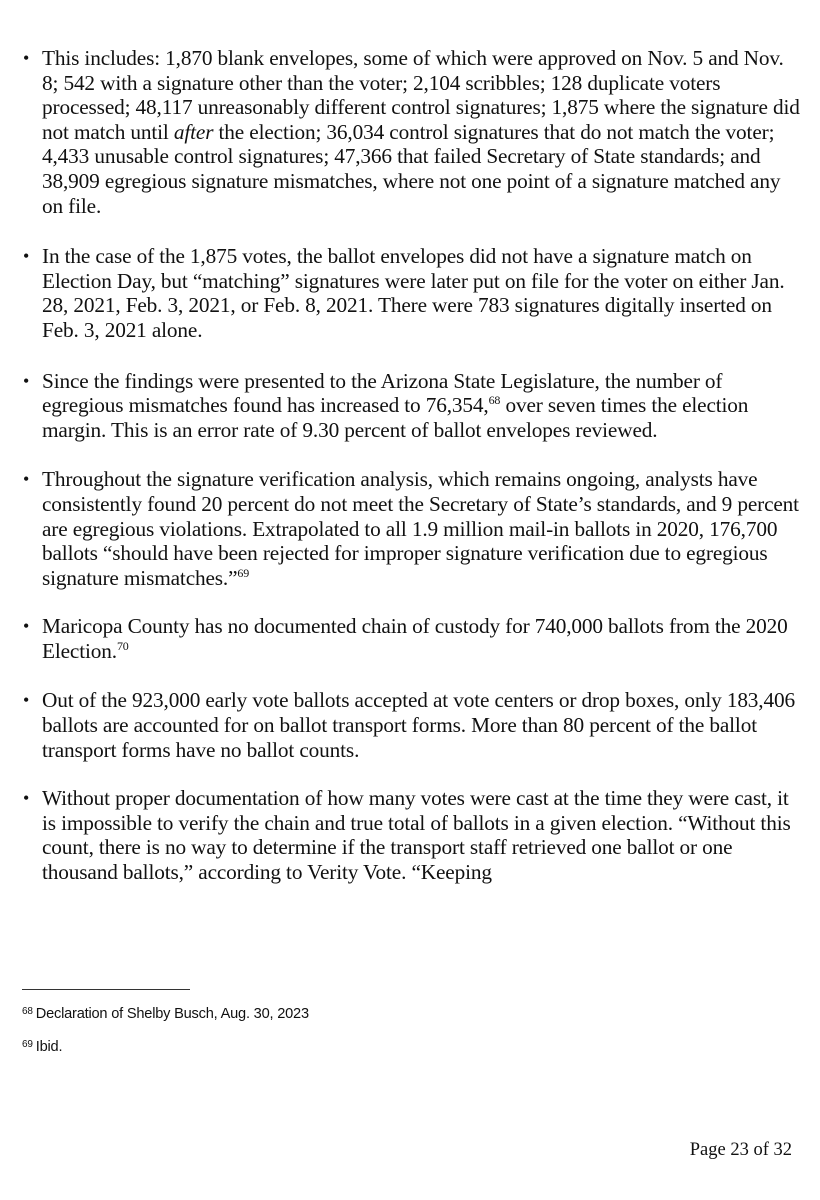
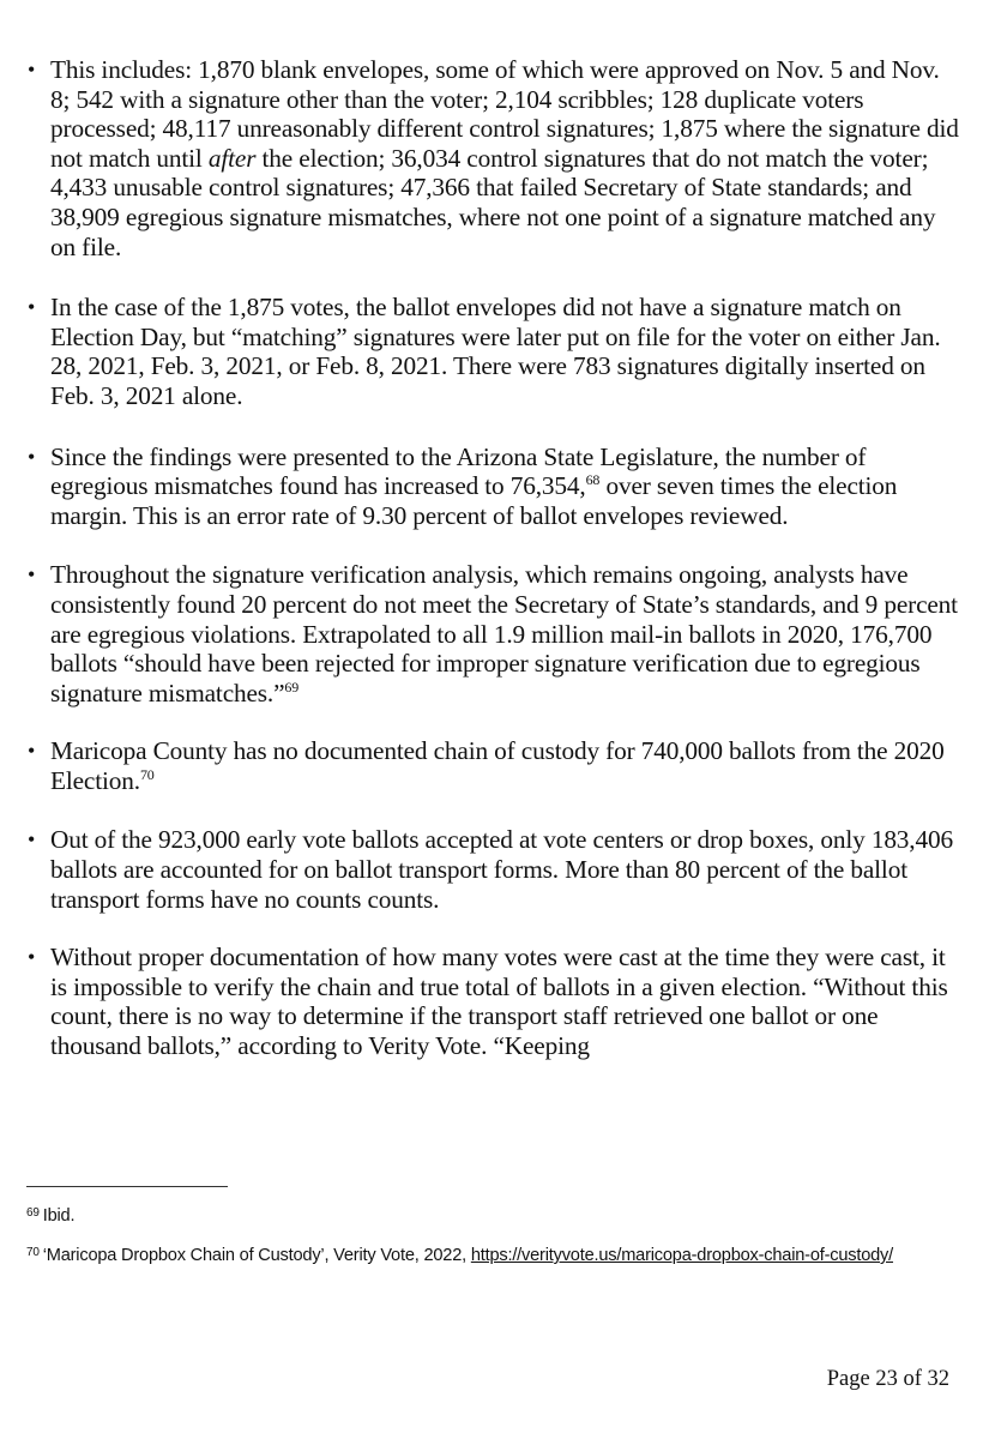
  •
  This includes: 1,870 blank envelopes, some of which were approved on Nov. 5 and Nov. 8; 542 with a signature other than the voter; 2,104 scribbles; 128 duplicate voters processed; 48,117 unreasonably different control signatures; 1,875 where the signature did not match until after the election; 36,034 control signatures that do not match the voter; 4,433 unusable control signatures; 47,366 that failed Secretary of State standards; and 38,909 egregious signature mismatches, where not one point of a signature matched any on file.
  •
  In the case of the 1,875 votes, the ballot envelopes did not have a signature match on Election Day, but “matching” signatures were later put on file for the voter on either Jan. 28, 2021, Feb. 3, 2021, or Feb. 8, 2021. There were 783 signatures digitally inserted on Feb. 3, 2021 alone.
  •
  Since the findings were presented to the Arizona State Legislature, the number of egregious mismatches found has increased to 76,354,68 over seven times the election margin. This is an error rate of 9.30 percent of ballot envelopes reviewed.
  •
  Throughout the signature verification analysis, which remains ongoing, analysts have consistently found 20 percent do not meet the Secretary of State’s standards, and 9 percent are egregious violations. Extrapolated to all 1.9 million mail-in ballots in 2020, 176,700 ballots “should have been rejected for improper signature verification due to egregious signature mismatches.”69
  •
  Maricopa County has no documented chain of custody for 740,000 ballots from the 2020 Election.70
  •
- Out of the 923,000 early vote ballots accepted at vote centers or drop boxes, only 183,406 ballots are accounted for on ballot transport forms. More than 80 percent of the ballot transport forms have no ballot counts.
+ Out of the 923,000 early vote ballots accepted at vote centers or drop boxes, only 183,406 ballots are accounted for on ballot transport forms. More than 80 percent of the ballot transport forms have no counts counts.
  •
  Without proper documentation of how many votes were cast at the time they were cast, it is impossible to verify the chain and true total of ballots in a given election. “Without this count, there is no way to determine if the transport staff retrieved one ballot or one thousand ballots,” according to Verity Vote. “Keeping
- 68 Declaration of Shelby Busch, Aug. 30, 2023
  69 Ibid.
+ 70 ‘Maricopa Dropbox Chain of Custody’, Verity Vote, 2022, https://verityvote.us/maricopa-dropbox-chain-of-custody/
  Page 23 of 32
